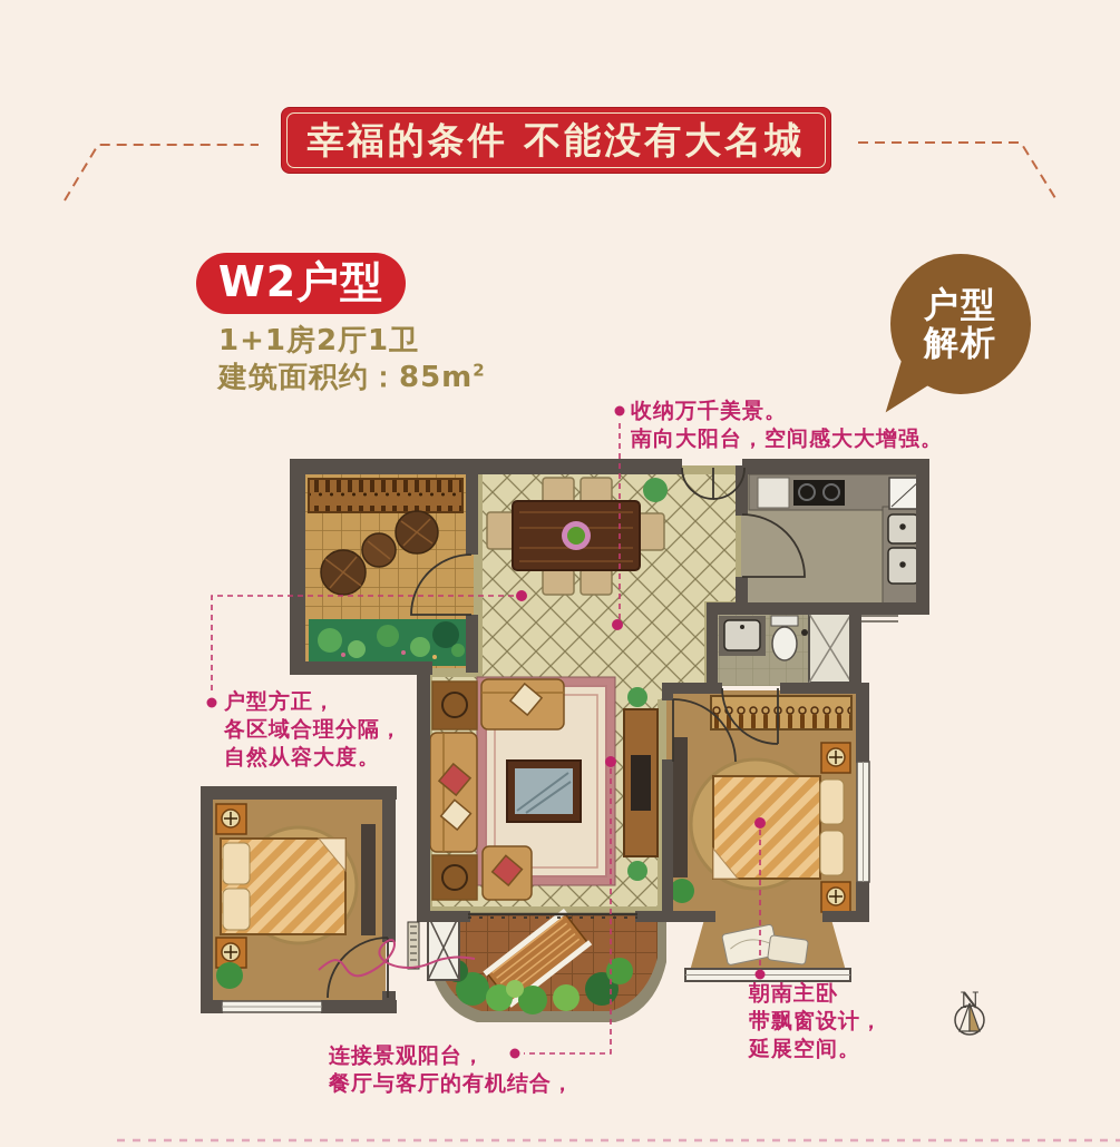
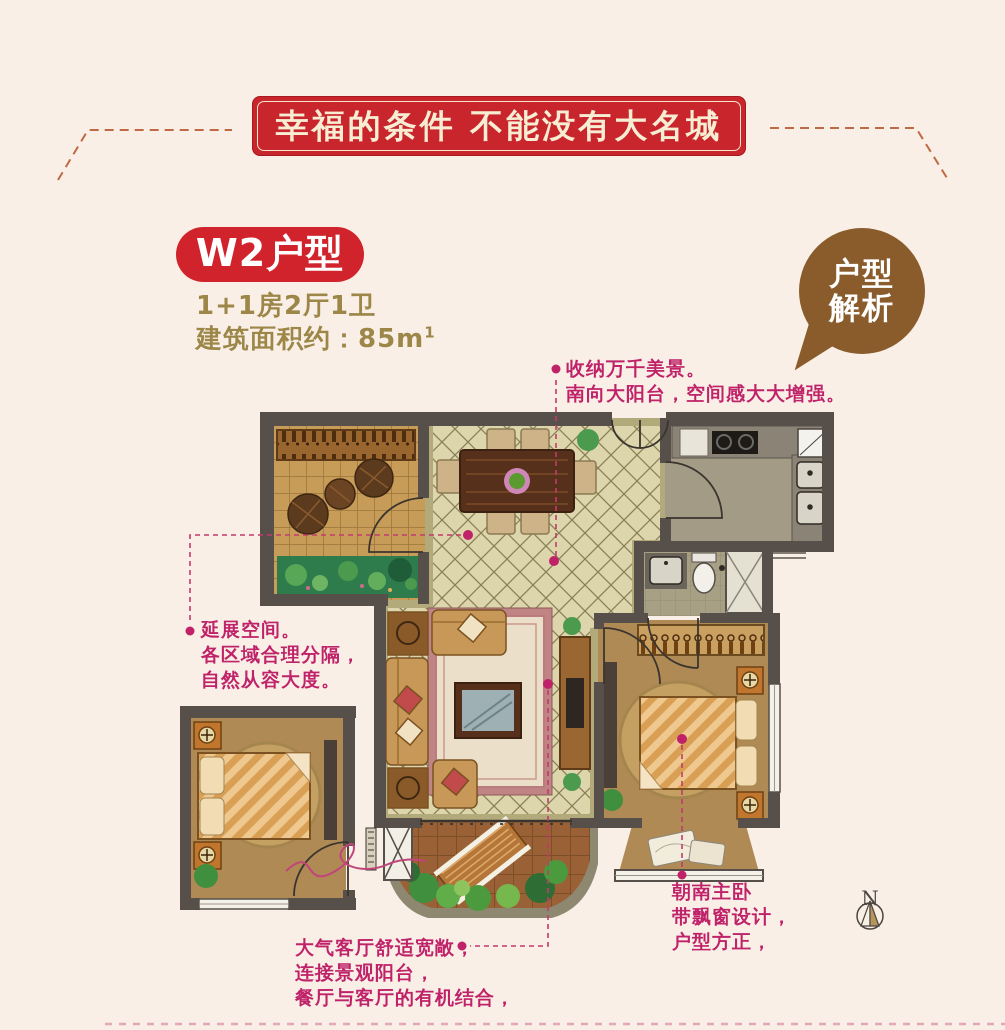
  幸福的条件 不能没有大名城
  W2户型
  1+1房2厅1卫
- 建筑面积约：85m2
+ 建筑面积约：85m1
  户型
  解析
  N
  收纳万千美景。
  南向大阳台，空间感大大增强。
- 户型方正，
+ 延展空间。
  各区域合理分隔，
  自然从容大度。
  朝南主卧
  带飘窗设计，
- 延展空间。
+ 户型方正，
+ 大气客厅舒适宽敞，
  连接景观阳台，
  餐厅与客厅的有机结合，
